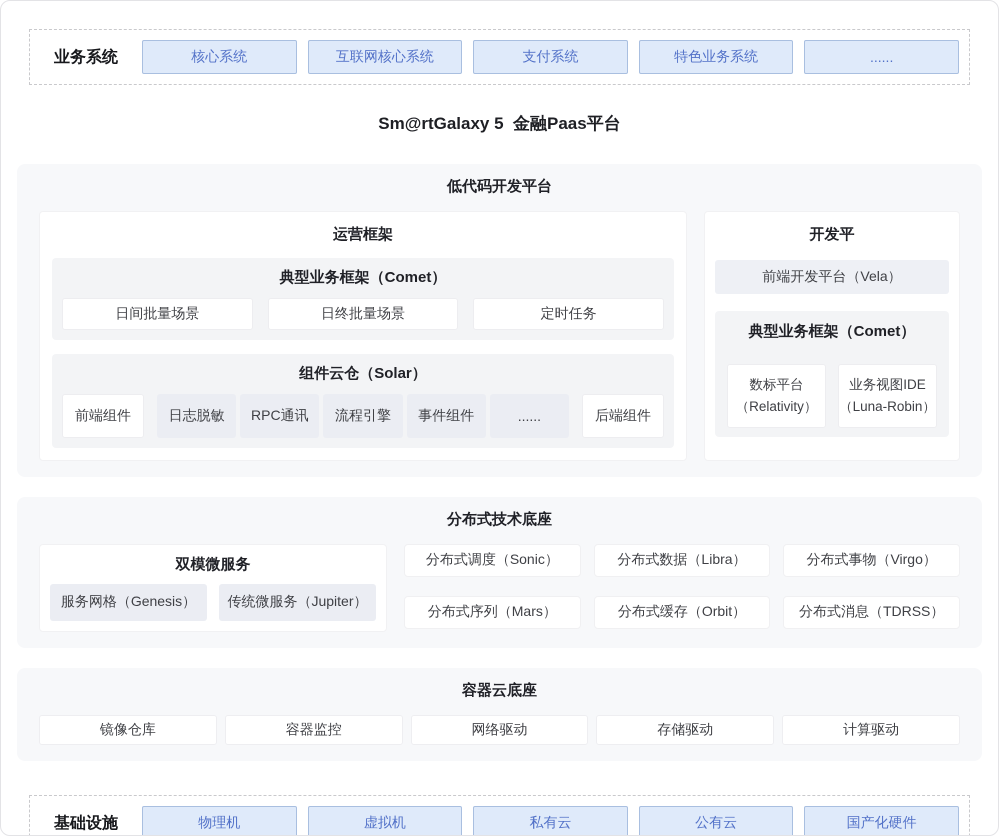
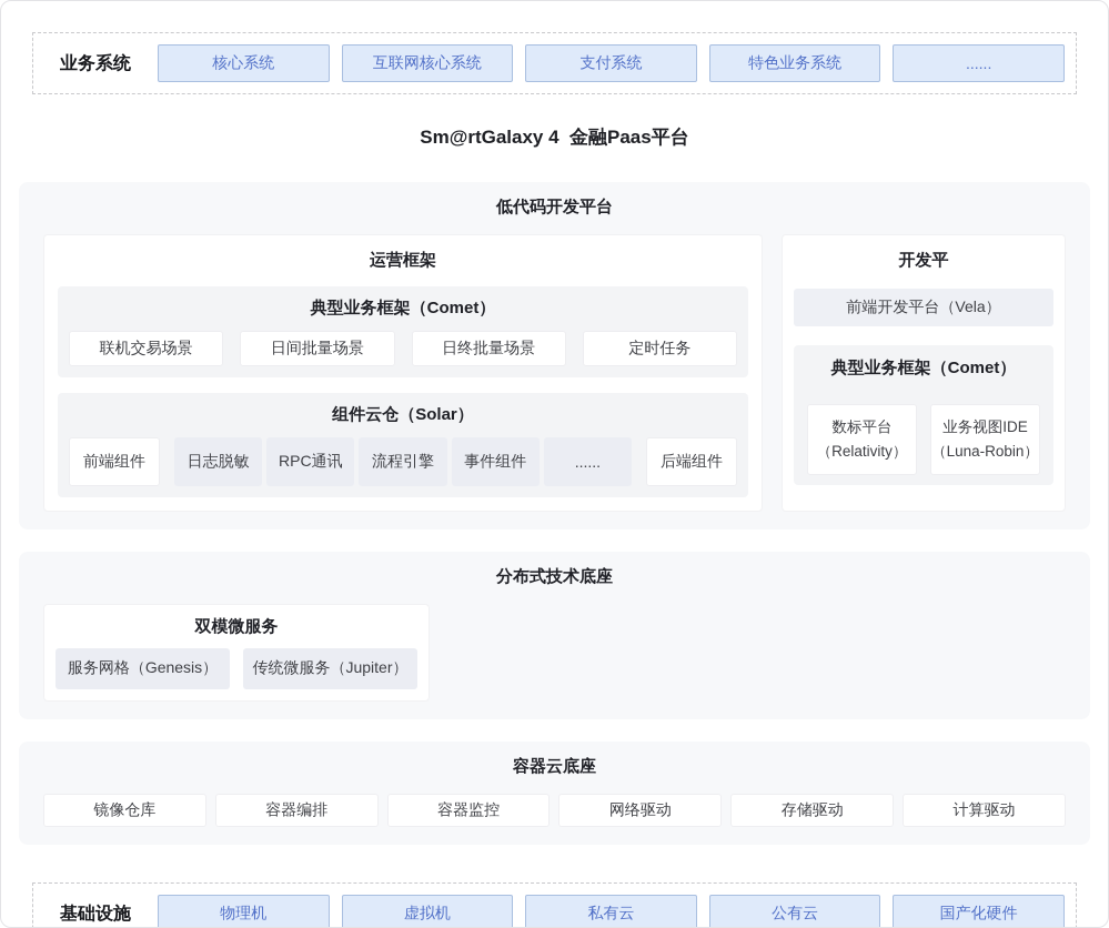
  业务系统
  核心系统
  互联网核心系统
  支付系统
  特色业务系统
  ......
- Sm@rtGalaxy 5 金融Paas平台
+ Sm@rtGalaxy 4 金融Paas平台
  低代码开发平台
  运营框架
  典型业务框架（Comet）
+ 联机交易场景
  日间批量场景
  日终批量场景
  定时任务
  组件云仓（Solar）
  前端组件
  日志脱敏
  RPC通讯
  流程引擎
  事件组件
  ......
  后端组件
  开发平
  前端开发平台（Vela）
  典型业务框架（Comet）
  数标平台
  （Relativity）
  业务视图IDE
  （Luna-Robin）
  分布式技术底座
  双模微服务
  服务网格（Genesis）
  传统微服务（Jupiter）
- 分布式调度（Sonic）
- 分布式数据（Libra）
- 分布式事物（Virgo）
- 分布式序列（Mars）
- 分布式缓存（Orbit）
- 分布式消息（TDRSS）
  容器云底座
  镜像仓库
+ 容器编排
  容器监控
  网络驱动
  存储驱动
  计算驱动
  基础设施
  物理机
  虚拟机
  私有云
  公有云
  国产化硬件
